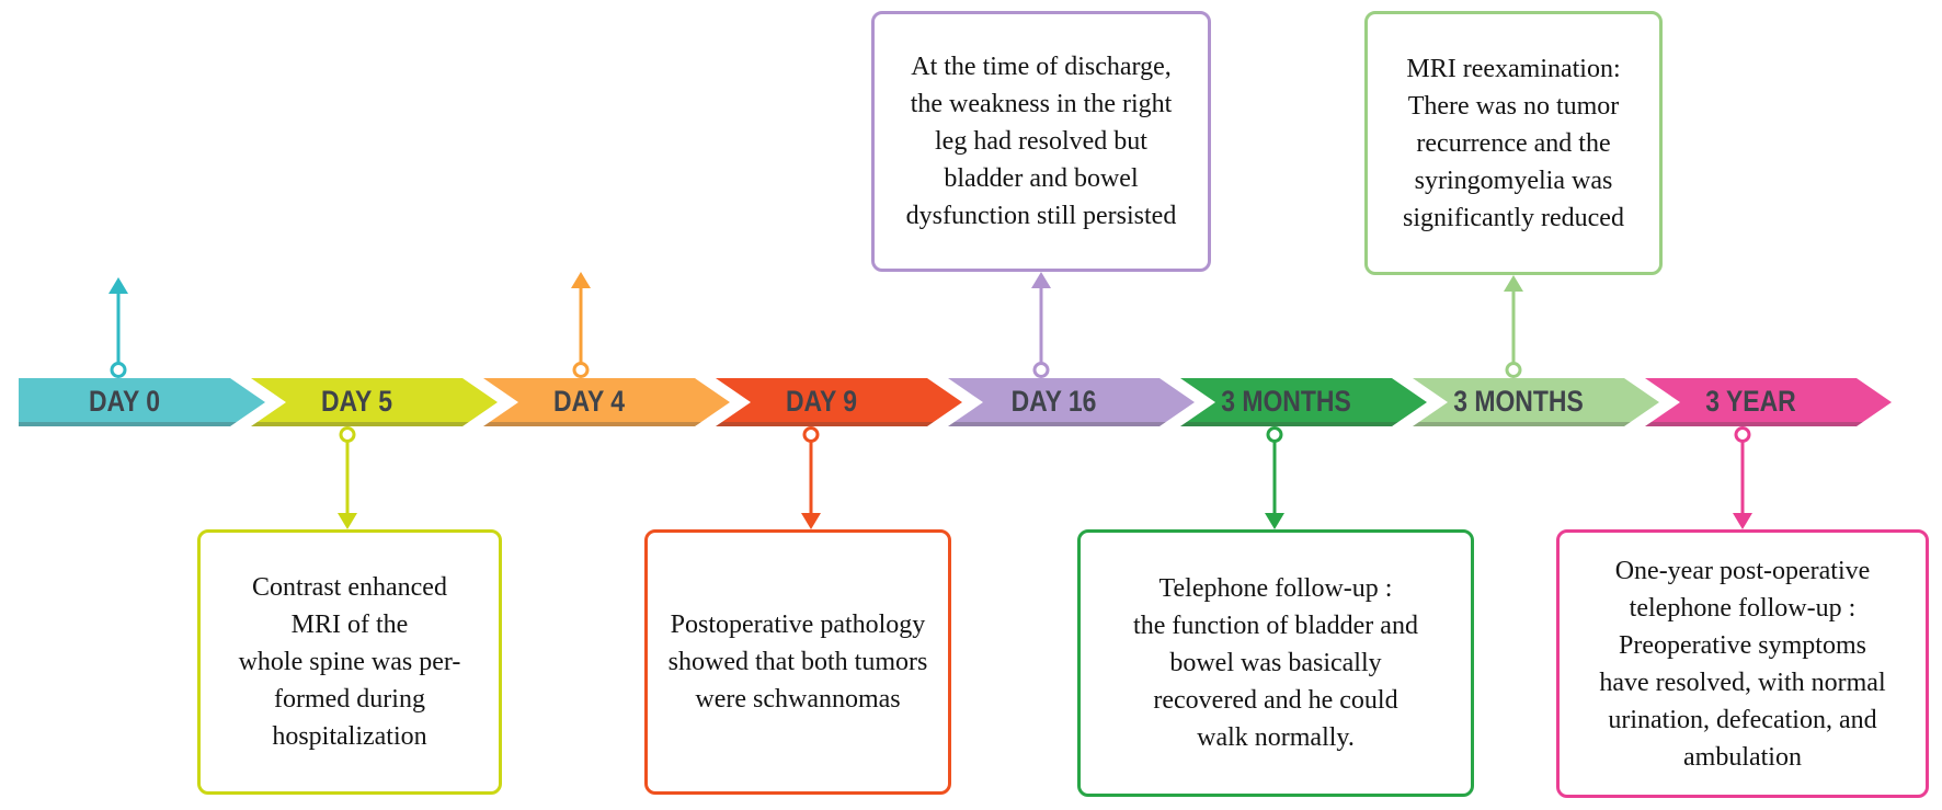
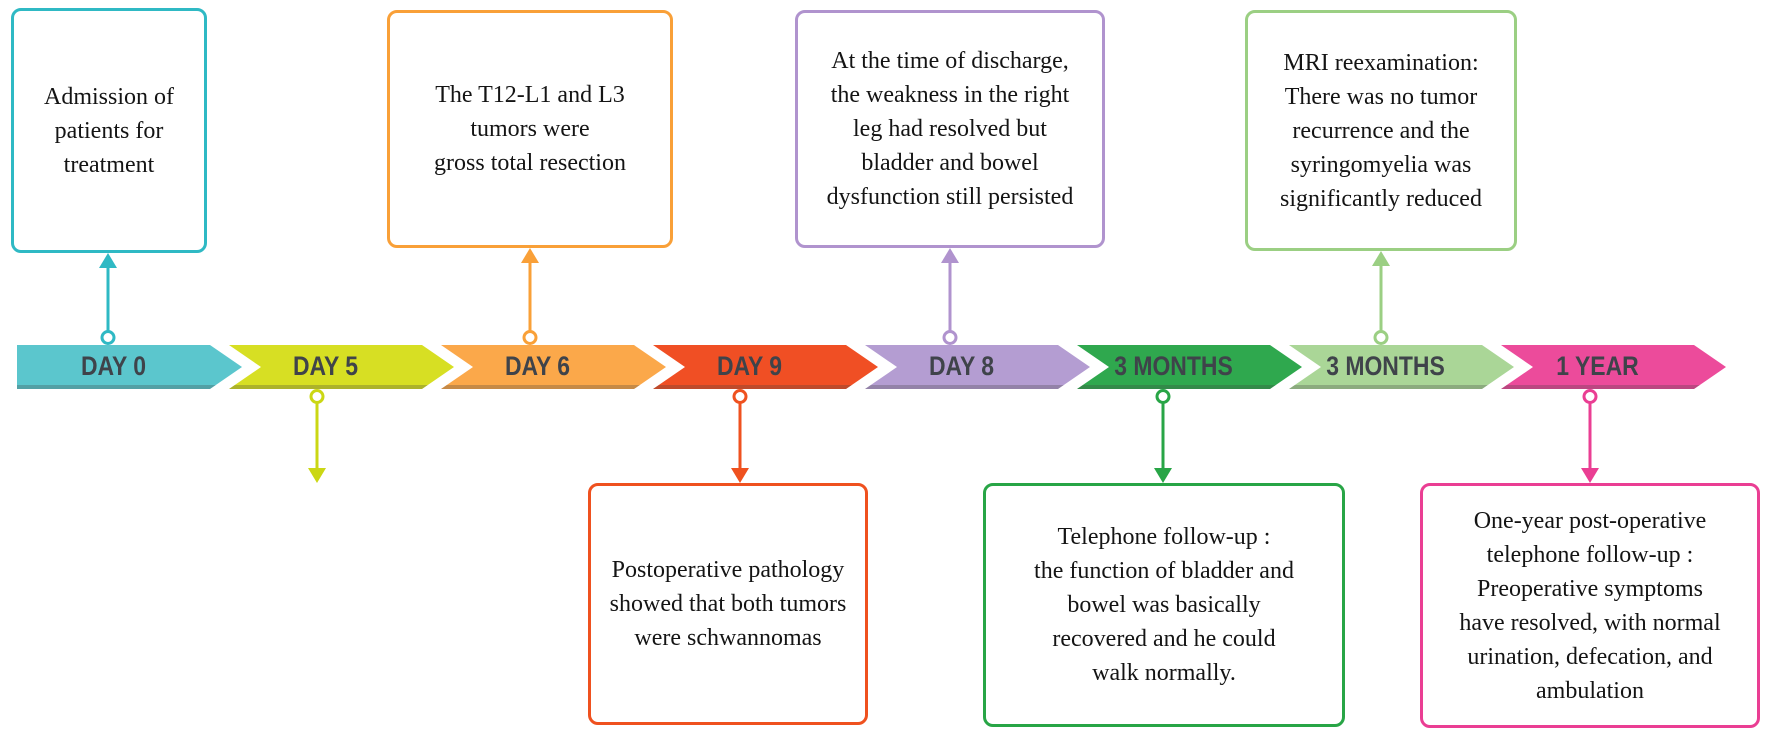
+ Admission of
+ patients for
+ treatment
  DAY 0
- Contrast enhanced
- MRI of the
- whole spine was per-
- formed during
- hospitalization
  DAY 5
+ The T12-L1 and L3
+ tumors were
+ gross total resection
- DAY 4
+ DAY 6
  Postoperative pathology
  showed that both tumors
  were schwannomas
  DAY 9
  At the time of discharge,
  the weakness in the right
  leg had resolved but
  bladder and bowel
  dysfunction still persisted
- DAY 16
+ DAY 8
  Telephone follow-up :
  the function of bladder and
  bowel was basically
  recovered and he could
  walk normally.
  3 MONTHS
  MRI reexamination:
  There was no tumor
  recurrence and the
  syringomyelia was
  significantly reduced
  3 MONTHS
  One-year post-operative
  telephone follow-up :
  Preoperative symptoms
  have resolved, with normal
  urination, defecation, and
  ambulation
- 3 YEAR
+ 1 YEAR
